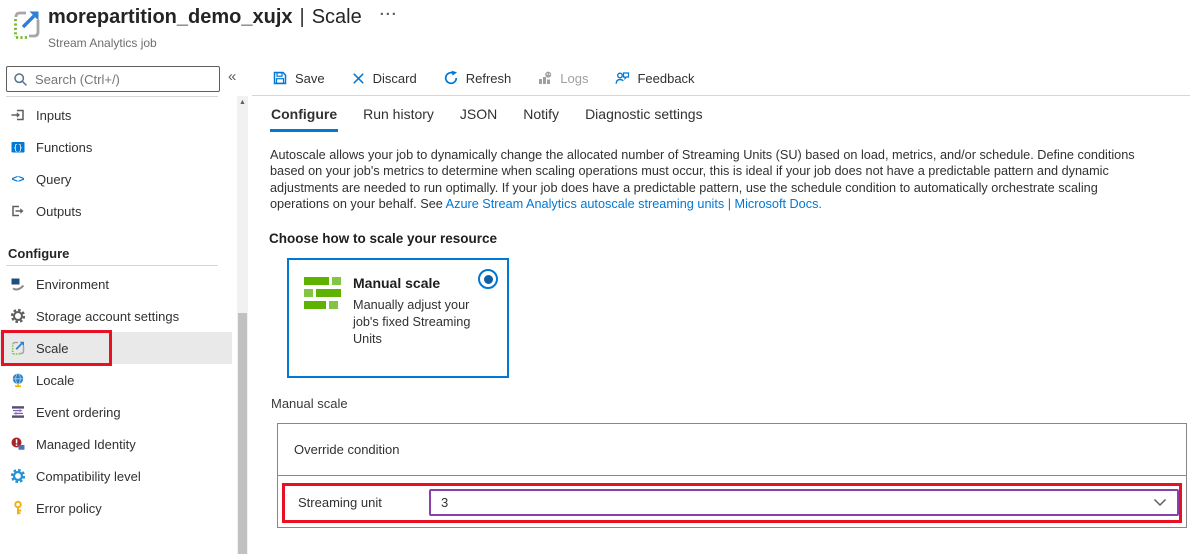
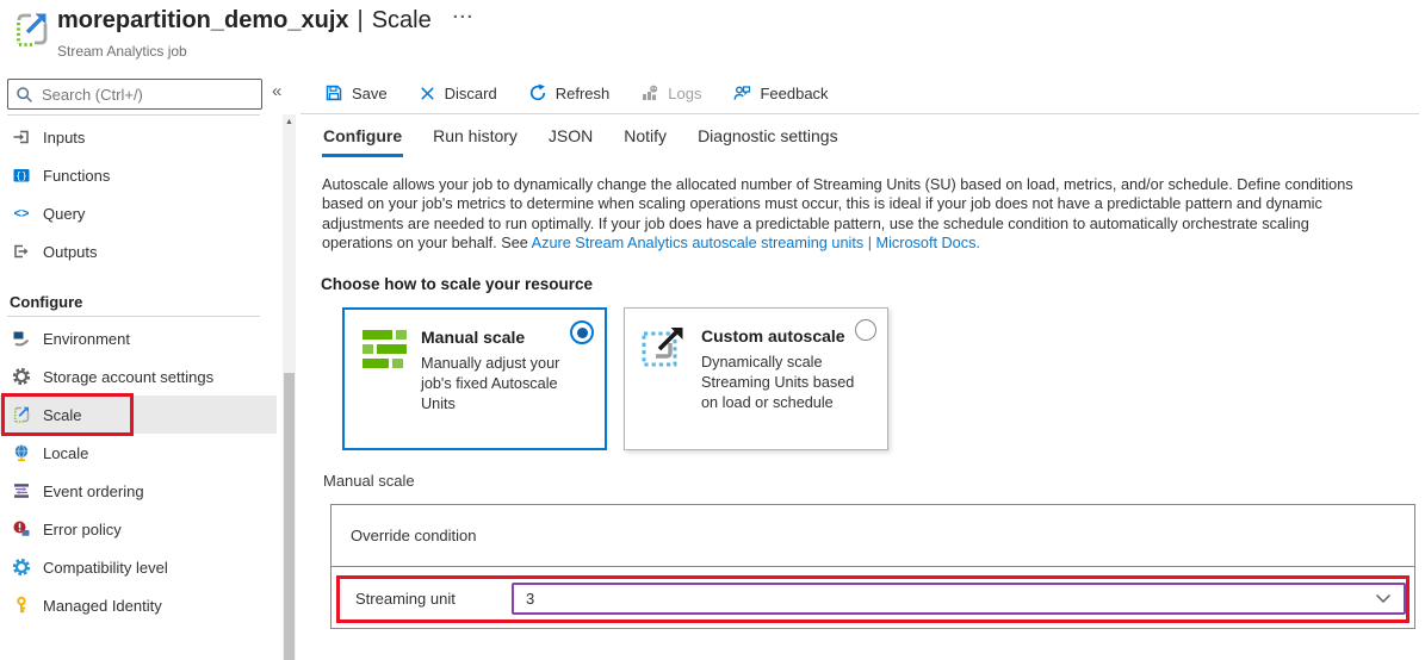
  morepartition_demo_xujx
  |
  Scale
  ···
  Stream Analytics job
  Search (Ctrl+/)
  «
  Inputs
  {}
  Functions
  <>
  Query
  Outputs
  Configure
  Environment
  Storage account settings
  Scale
  Locale
  Event ordering
- Managed Identity
+ Error policy
  Compatibility level
- Error policy
+ Managed Identity
  Save
  Discard
  Refresh
  Logs
  Feedback
  Configure
  Run history
  JSON
  Notify
  Diagnostic settings
  Autoscale allows your job to dynamically change the allocated number of Streaming Units (SU) based on load, metrics, and/or schedule. Define conditions based on your job's metrics to determine when scaling operations must occur, this is ideal if your job does not have a predictable pattern and dynamic adjustments are needed to run optimally. If your job does have a predictable pattern, use the schedule condition to automatically orchestrate scaling operations on your behalf. See Azure Stream Analytics autoscale streaming units | Microsoft Docs.
  Choose how to scale your resource
  Manual scale
- Manually adjust your job's fixed Streaming Units
+ Manually adjust your job's fixed Autoscale Units
+ Custom autoscale
+ Dynamically scale Streaming Units based on load or schedule
  Manual scale
  Override condition
  Streaming unit
  3
